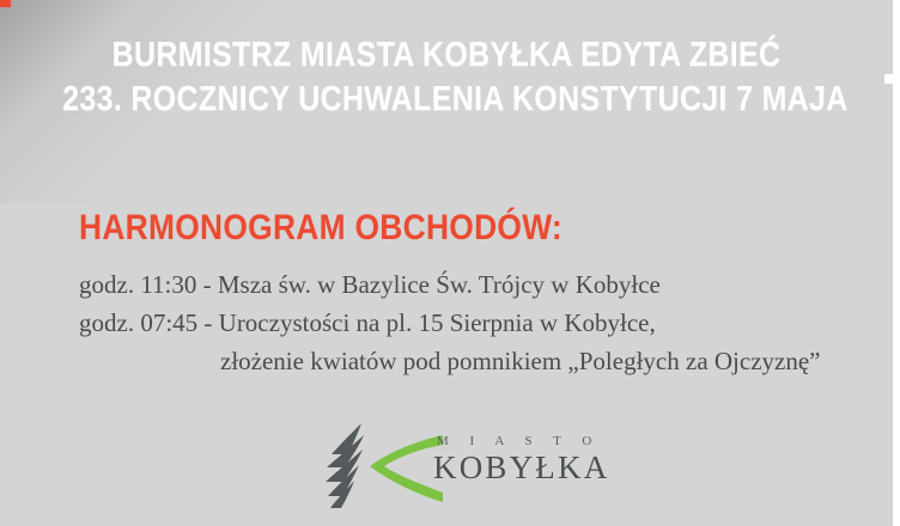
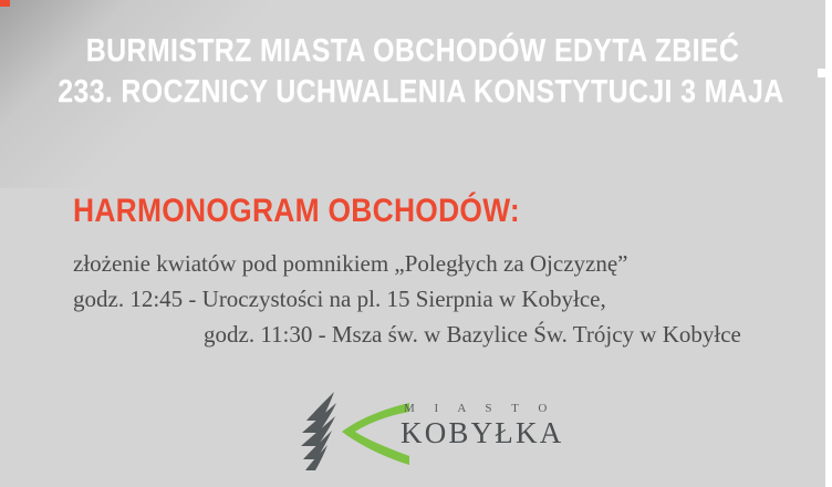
- BURMISTRZ MIASTA KOBYŁKA EDYTA ZBIEĆ
+ BURMISTRZ MIASTA OBCHODÓW EDYTA ZBIEĆ
- 233. ROCZNICY UCHWALENIA KONSTYTUCJI 7 MAJA
+ 233. ROCZNICY UCHWALENIA KONSTYTUCJI 3 MAJA
  HARMONOGRAM OBCHODÓW:
- godz. 11:30 - Msza św. w Bazylice Św. Trójcy w Kobyłce
+ złożenie kwiatów pod pomnikiem „Poległych za Ojczyznę”
- godz. 07:45 - Uroczystości na pl. 15 Sierpnia w Kobyłce,
+ godz. 12:45 - Uroczystości na pl. 15 Sierpnia w Kobyłce,
- złożenie kwiatów pod pomnikiem „Poległych za Ojczyznę”
+ godz. 11:30 - Msza św. w Bazylice Św. Trójcy w Kobyłce
  M I A S T O
  KOBYŁKA
